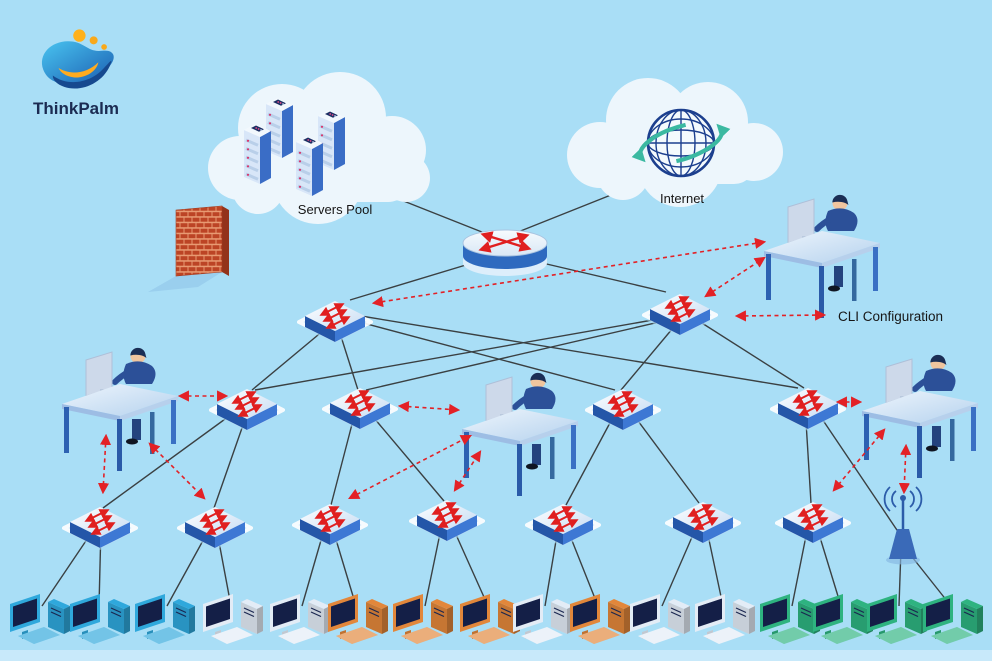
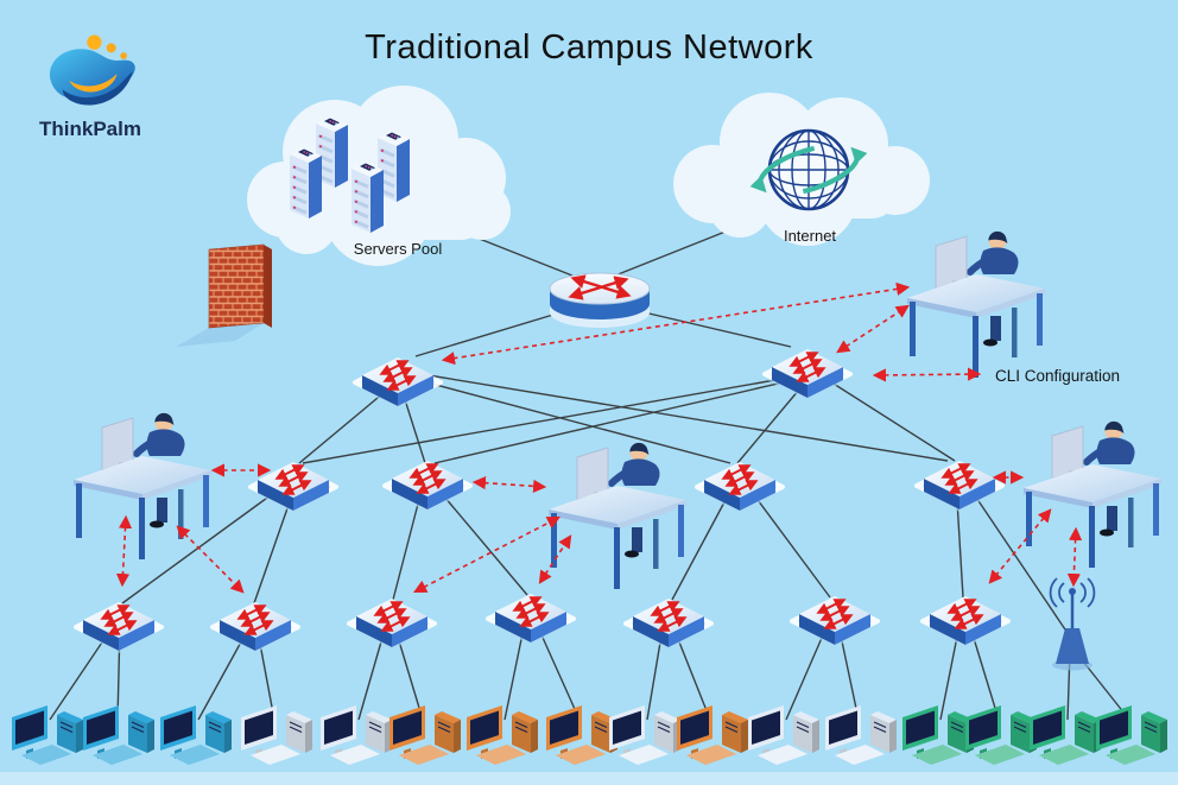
+ Traditional Campus Network
  ThinkPalm
  Servers Pool
  Internet
  CLI Configuration
